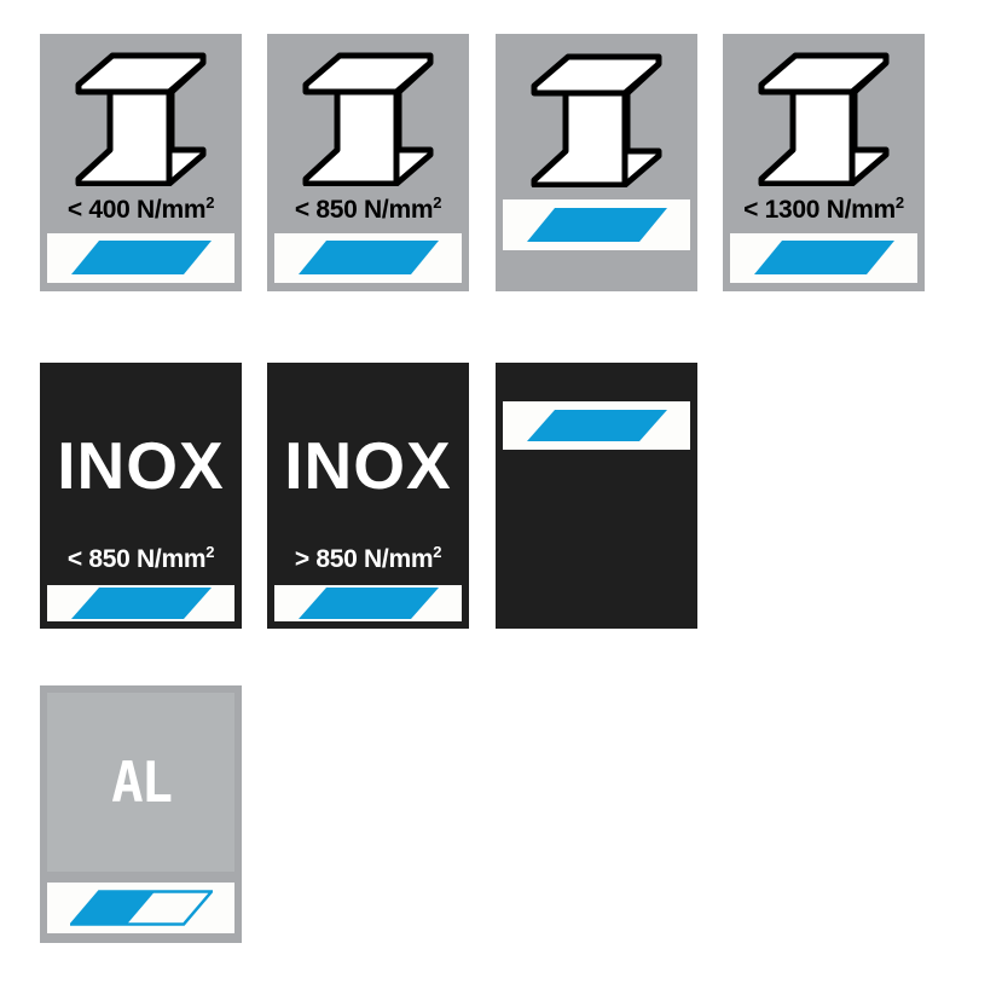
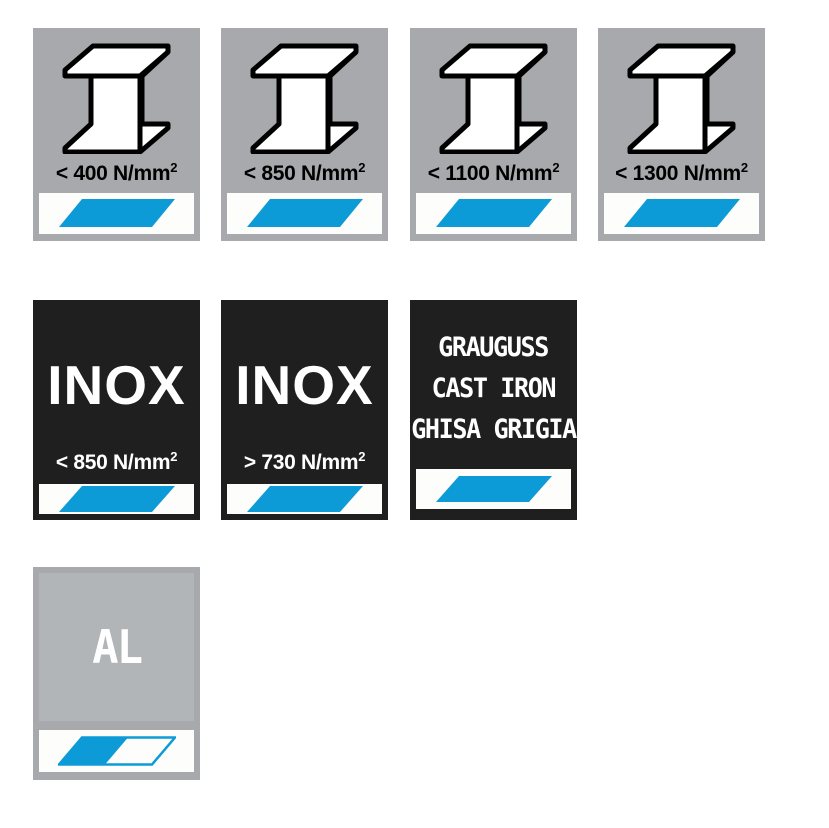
  < 400 N/mm2
  < 850 N/mm2
+ < 1100 N/mm2
  < 1300 N/mm2
  INOX
  < 850 N/mm2
  INOX
- > 850 N/mm2
+ > 730 N/mm2
+ GRAUGUSS
+ CAST IRON
+ GHISA GRIGIA
  AL
